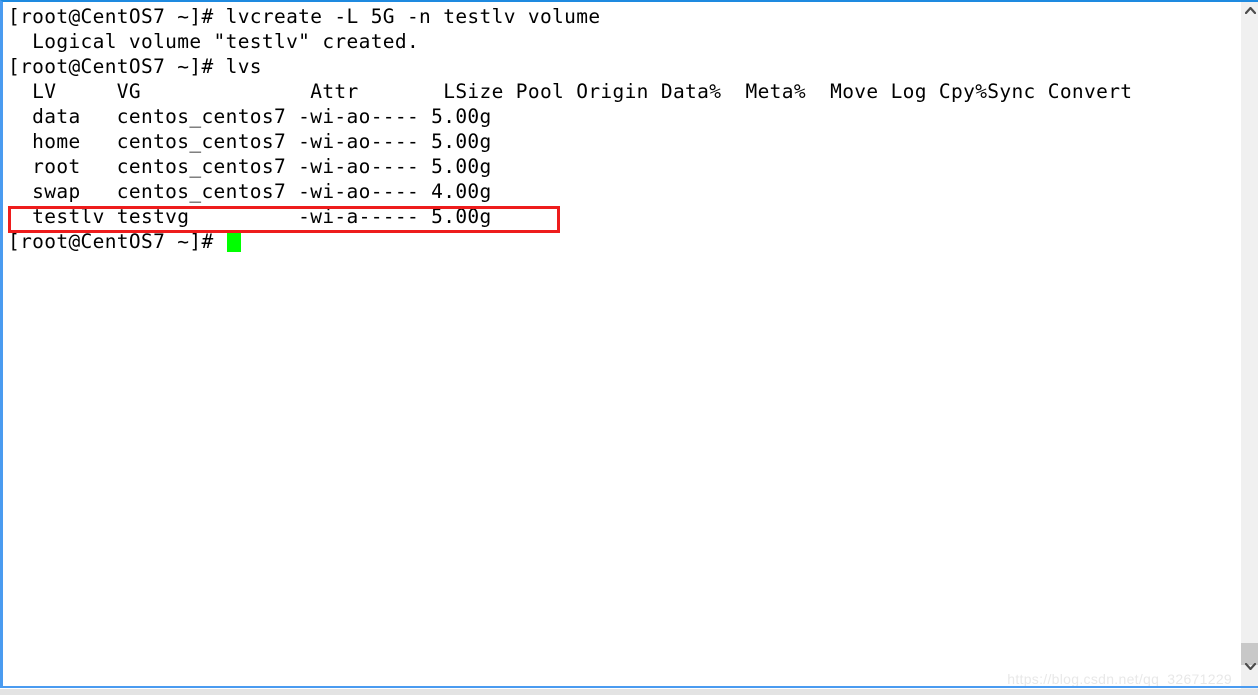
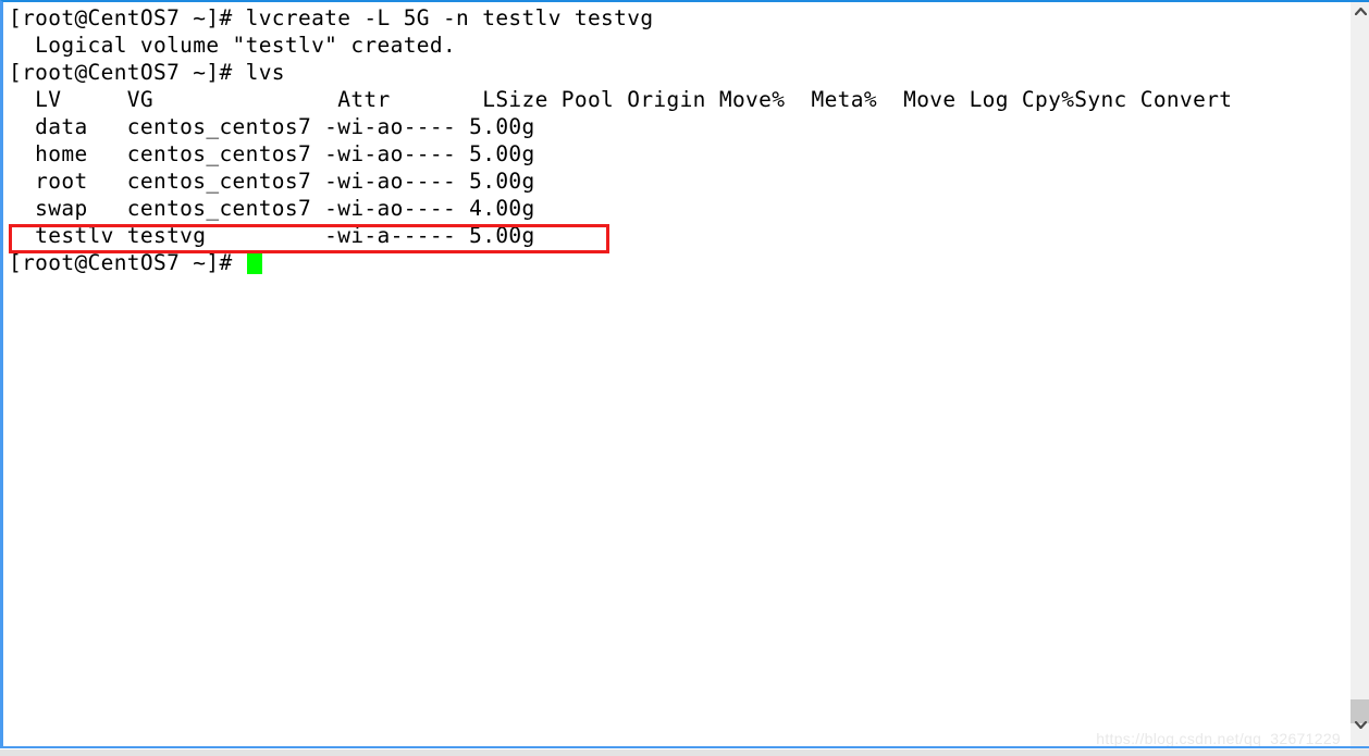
- [root@CentOS7 ~]# lvcreate -L 5G -n testlv volume
+ [root@CentOS7 ~]# lvcreate -L 5G -n testlv testvg
  Logical volume "testlv" created.
  [root@CentOS7 ~]# lvs
- LV VG Attr LSize Pool Origin Data% Meta% Move Log Cpy%Sync Convert
+ LV VG Attr LSize Pool Origin Move% Meta% Move Log Cpy%Sync Convert
  data centos_centos7 -wi-ao---- 5.00g
  home centos_centos7 -wi-ao---- 5.00g
  root centos_centos7 -wi-ao---- 5.00g
  swap centos_centos7 -wi-ao---- 4.00g
  testlv testvg -wi-a----- 5.00g
  [root@CentOS7 ~]#
  https://blog.csdn.net/qq_32671229
